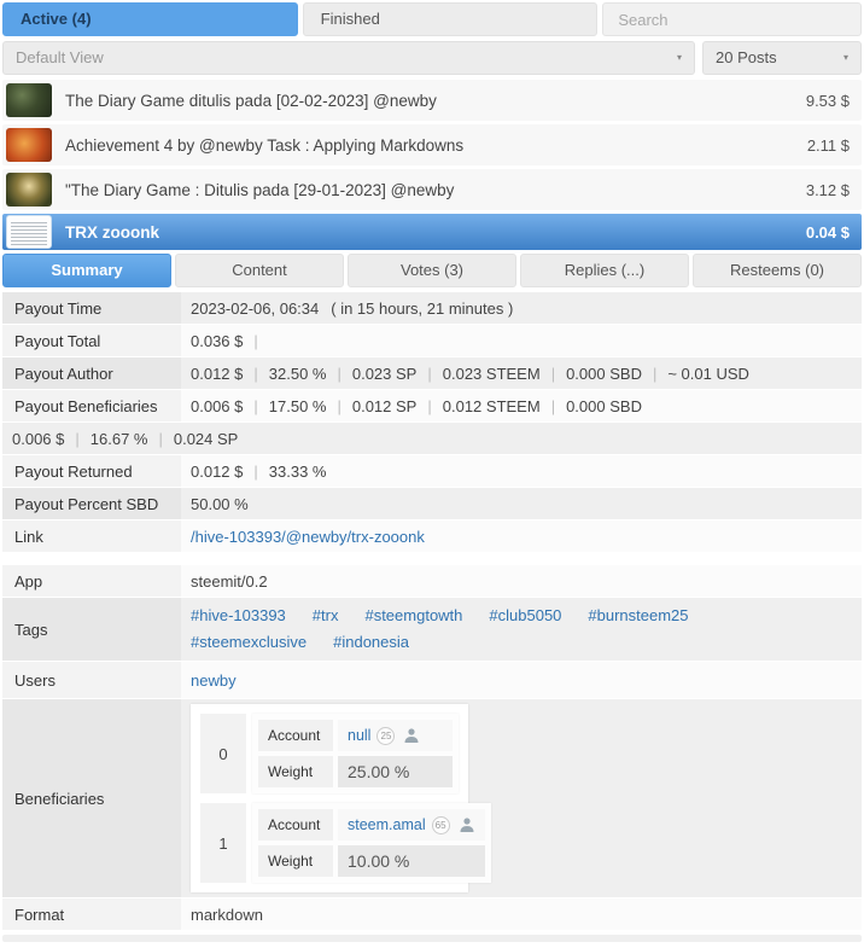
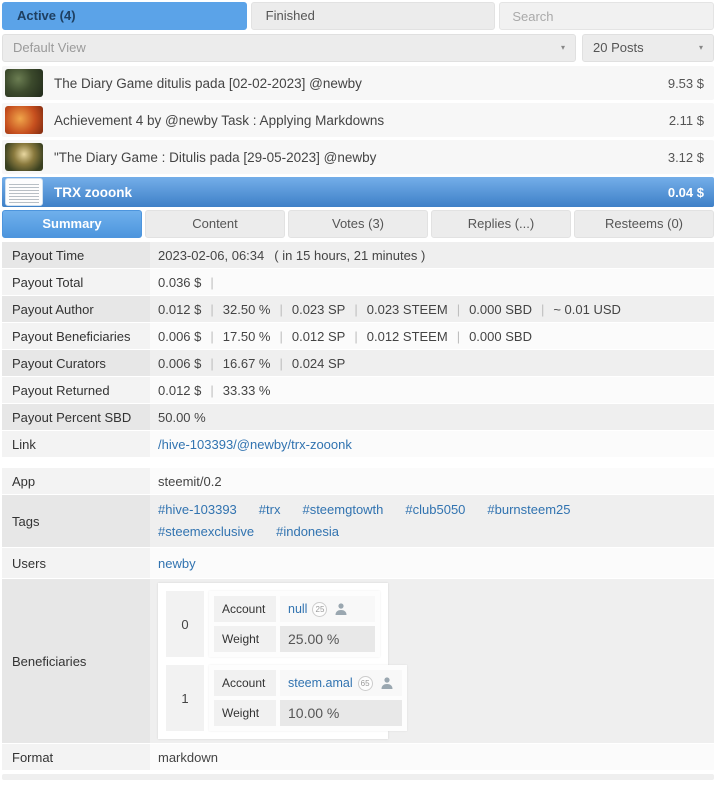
  Active (4)
  Finished
  Search
  Default View
  ▾
  20 Posts
  ▾
  The Diary Game ditulis pada [02-02-2023] @newby
  9.53 $
  Achievement 4 by @newby Task : Applying Markdowns
  2.11 $
- "The Diary Game : Ditulis pada [29-01-2023] @newby
+ "The Diary Game : Ditulis pada [29-05-2023] @newby
  3.12 $
  TRX zooonk
  0.04 $
  Summary
  Content
  Votes (3)
  Replies (...)
  Resteems (0)
  Payout Time
  2023-02-06, 06:34
  ( in 15 hours, 21 minutes )
  Payout Total
  0.036 $
  |
  Payout Author
  0.012 $
  |
  32.50 %
  |
  0.023 SP
  |
  0.023 STEEM
  |
  0.000 SBD
  |
  ~ 0.01 USD
  Payout Beneficiaries
  0.006 $
  |
  17.50 %
  |
  0.012 SP
  |
  0.012 STEEM
  |
  0.000 SBD
+ Payout Curators
  0.006 $
  |
  16.67 %
  |
  0.024 SP
  Payout Returned
  0.012 $
  |
  33.33 %
  Payout Percent SBD
  50.00 %
  Link
  /hive-103393/@newby/trx-zooonk
  App
  steemit/0.2
  Tags
  #hive-103393
  #trx
  #steemgtowth
  #club5050
  #burnsteem25
  #steemexclusive
  #indonesia
  Users
  newby
  Beneficiaries
  0
  Account
  null
  25
  Weight
  25.00 %
  1
  Account
  steem.amal
  65
  Weight
  10.00 %
  Format
  markdown
